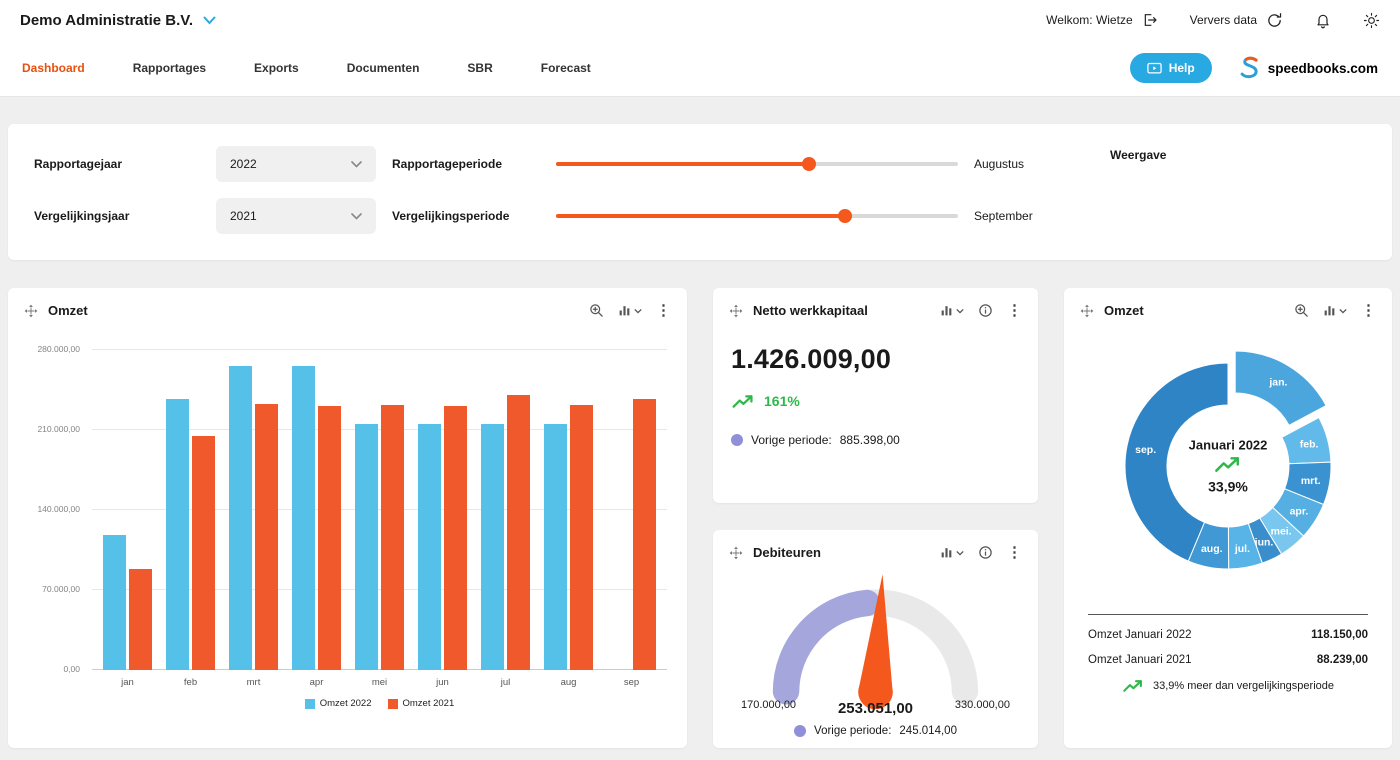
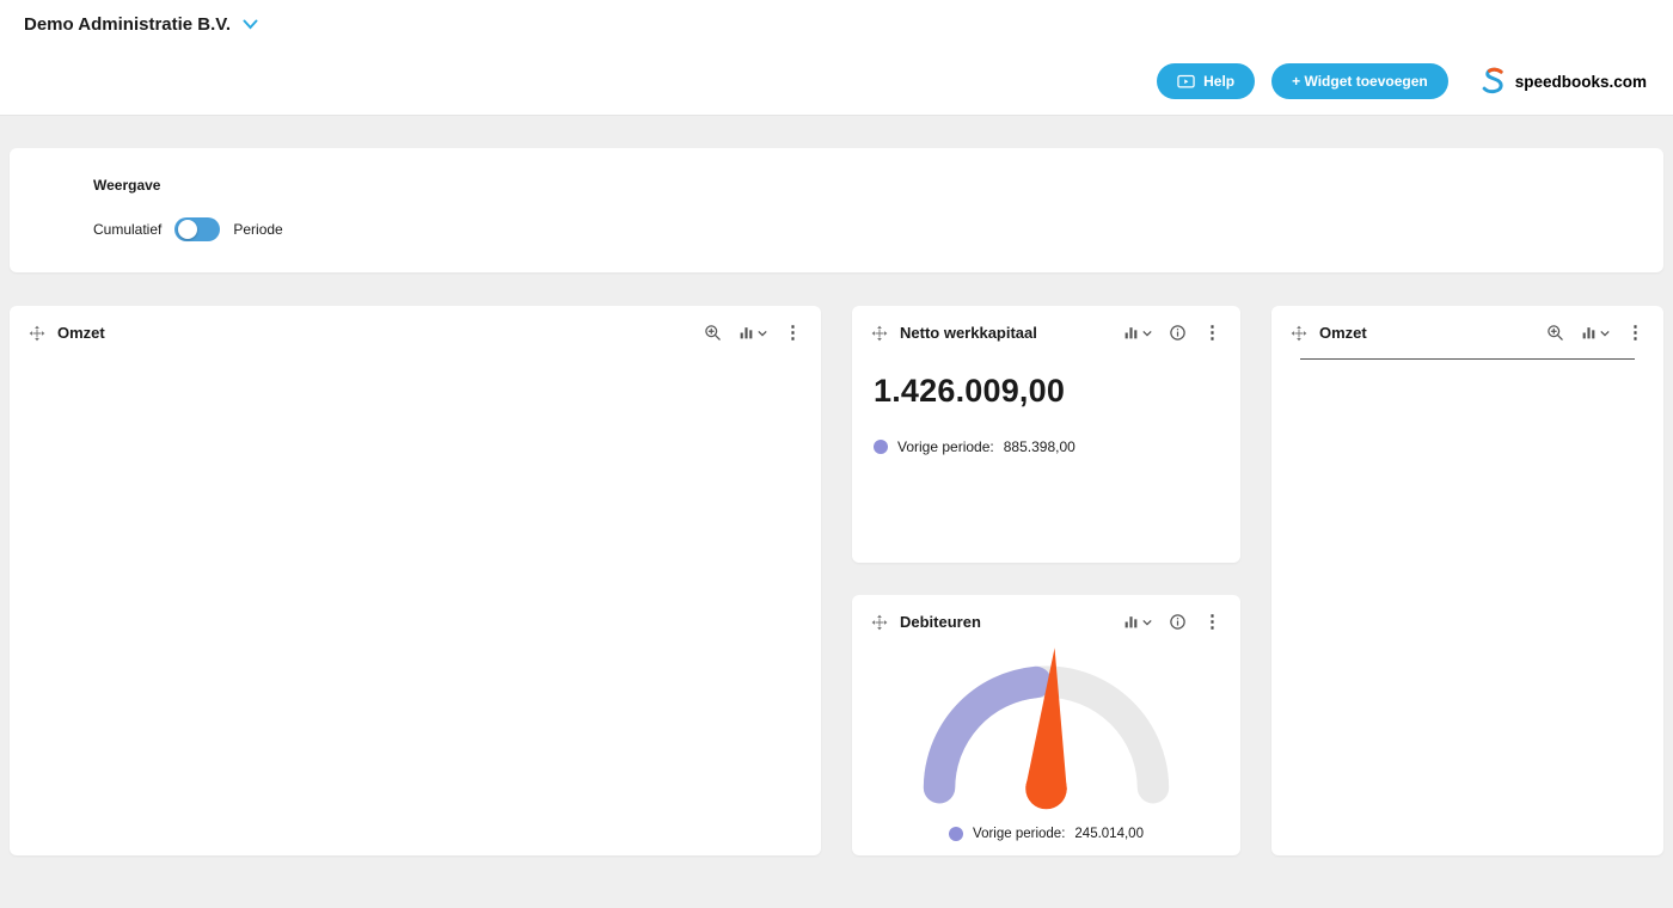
  Demo Administratie B.V.
- Welkom: Wietze
- Ververs data
- Dashboard
- Rapportages
- Exports
- Documenten
- SBR
- Forecast
  Help
+ + Widget toevoegen
  speedbooks.com
- Rapportagejaar
- 2022
- Rapportageperiode
- Augustus
- Vergelijkingsjaar
- 2021
- Vergelijkingsperiode
- September
  Weergave
+ Cumulatief
+ Periode
  Omzet
  ⋮
- 0,00
- 70.000,00
- 140.000,00
- 210.000,00
- 280.000,00
- jan
- feb
- mrt
- apr
- mei
- jun
- jul
- aug
- sep
- Omzet 2022
- Omzet 2021
  Netto werkkapitaal
  ⋮
  1.426.009,00
- 161%
  Vorige periode:
  885.398,00
  Debiteuren
  ⋮
- 170.000,00
- 253.051,00
- 330.000,00
  Vorige periode:
  245.014,00
  Omzet
  ⋮
- jan.
- feb.
- mrt.
- apr.
- mei.
- jun.
- jul.
- aug.
- sep.
- Januari 2022
- 33,9%
- Omzet Januari 2022
- 118.150,00
- Omzet Januari 2021
- 88.239,00
- 33,9% meer dan vergelijkingsperiode
